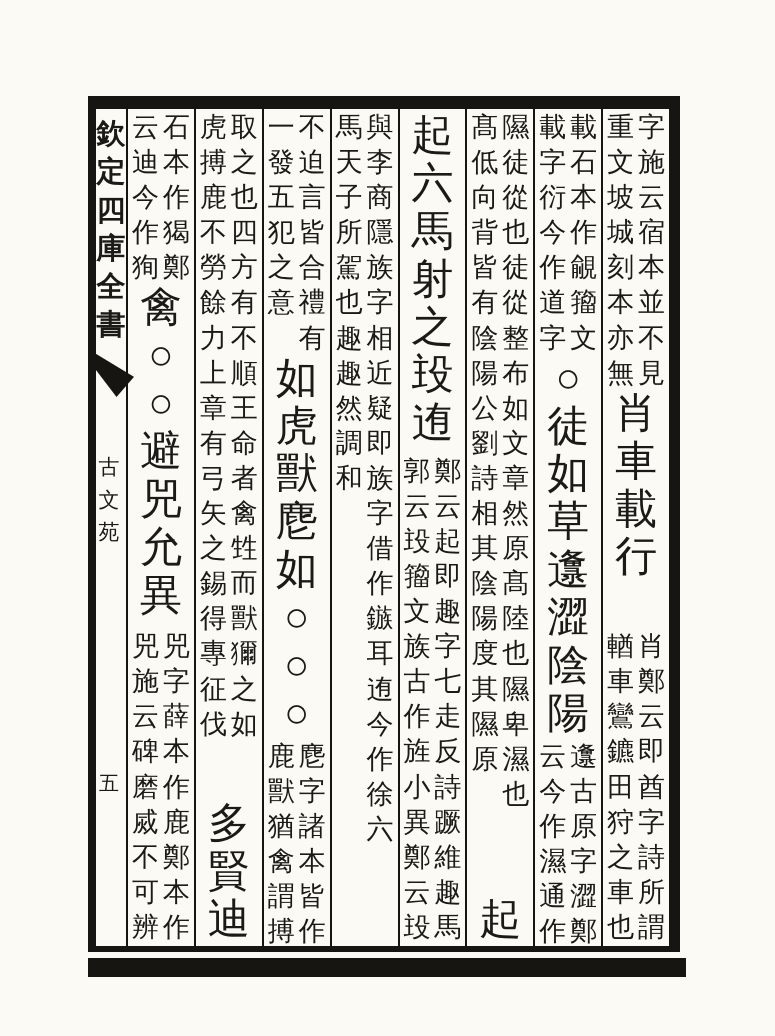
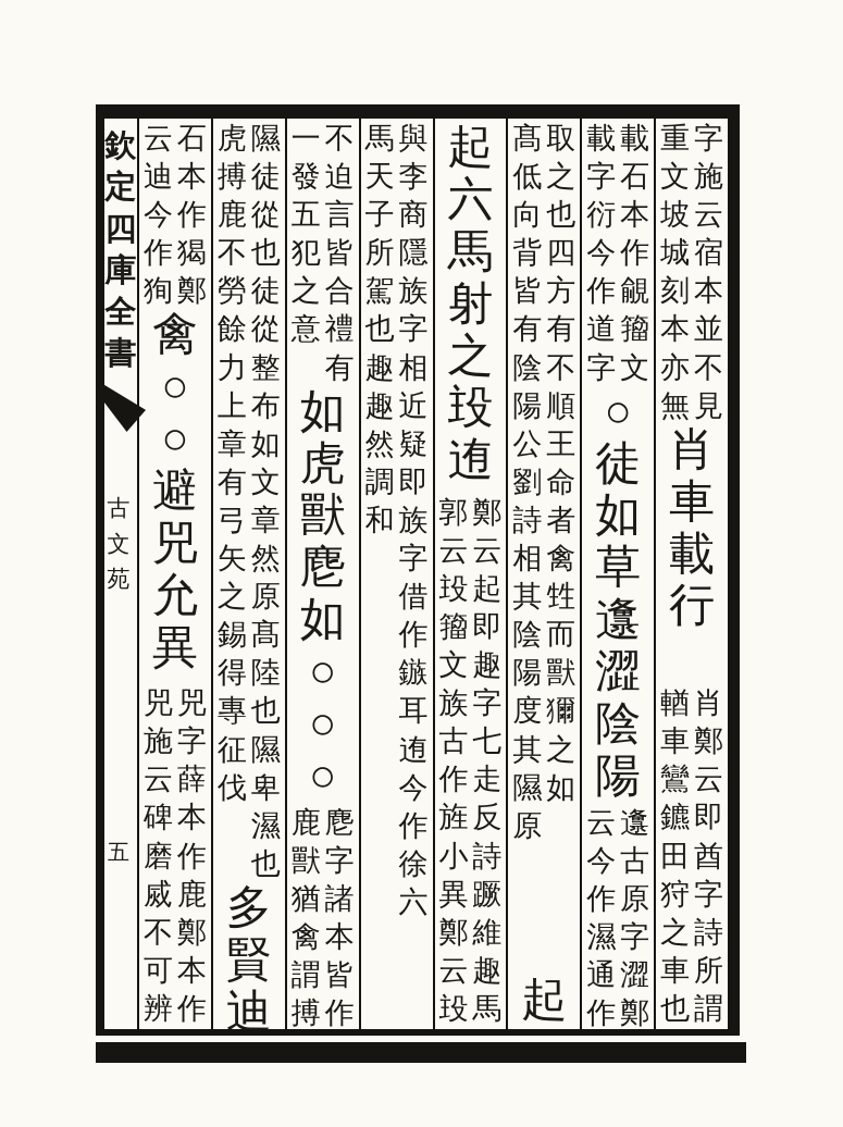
  欽定四庫全書
  古文苑
  五
  石本作猲鄭
  云迪今作狥
  禽○○避兕允異
  兕字薛本作鹿鄭本作
  兕施云碑磨烕不可辨
- 取之也四方有不順王命者禽甡而獸獮之如
+ 隰徒從也徒從整布如文章然原髙陸也隰卑濕也
  虎搏鹿不勞餘力上章有弓矢之錫得專征伐
  多賢迪
  不迫言皆合禮有
  一發五犯之意
  如虎獸麀如○○○
  麀字諸本皆作
  鹿獸猶禽謂搏
  與李商隱族字相近疑即族字借作鏃耳迶今作徐六
  馬天子所駕也趣趣然調和
  起六馬射之殶迶
  鄭云起即趣字七走反詩蹶維趣馬
  郭云殶籀文族古作旌小異鄭云殶
- 隰徒從也徒從整布如文章然原髙陸也隰卑濕也
+ 取之也四方有不順王命者禽甡而獸獮之如
  髙低向背皆有陰陽公劉詩相其陰陽度其隰原
  起
  載石本作覦籀文
  載字衍今作道字
  ○徒如草邍澀陰陽
  邍古原字澀鄭
  云今作濕通作
  字施云宿本並不見
  重文坡城刻本亦無
  肖車載行
  肖鄭云即酋字詩所謂
  輶車鸞鑣田狩之車也
